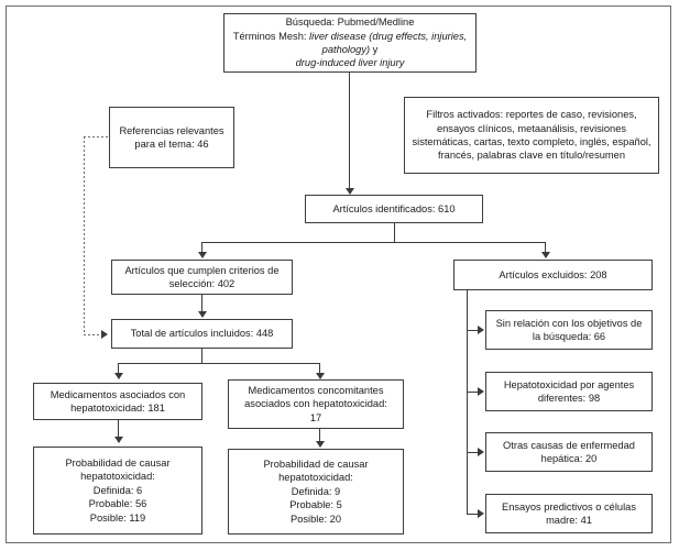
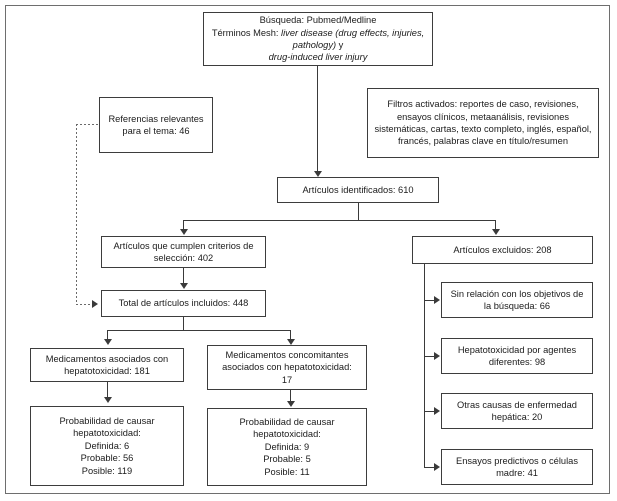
  Búsqueda: Pubmed/Medline
  Términos Mesh: liver disease (drug effects, injuries, pathology) y
  drug-induced liver injury
  Referencias relevantes
  para el tema: 46
  Filtros activados: reportes de caso, revisiones,
  ensayos clínicos, metaanálisis, revisiones
  sistemáticas, cartas, texto completo, inglés, español,
  francés, palabras clave en título/resumen
  Artículos identificados: 610
  Artículos que cumplen criterios de
  selección: 402
  Artículos excluidos: 208
  Sin relación con los objetivos de
  la búsqueda: 66
  Hepatotoxicidad por agentes
  diferentes: 98
  Otras causas de enfermedad
  hepática: 20
  Ensayos predictivos o células
  madre: 41
  Total de artículos incluidos: 448
  Medicamentos asociados con
  hepatotoxicidad: 181
  Medicamentos concomitantes
  asociados con hepatotoxicidad:
  17
  Probabilidad de causar
  hepatotoxicidad:
  Definida: 6
  Probable: 56
  Posible: 119
  Probabilidad de causar
  hepatotoxicidad:
  Definida: 9
  Probable: 5
- Posible: 20
+ Posible: 11
